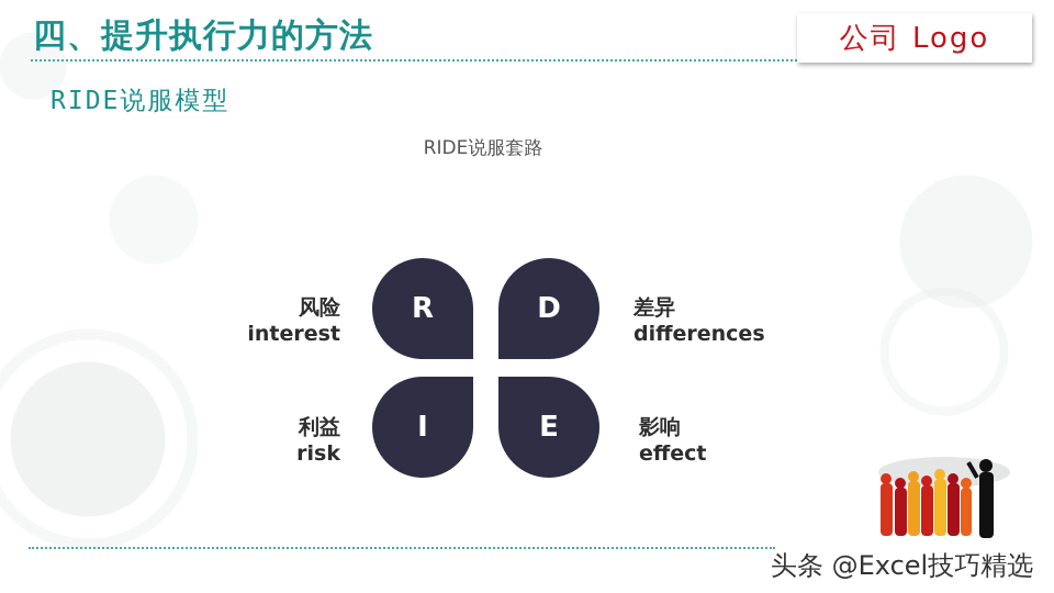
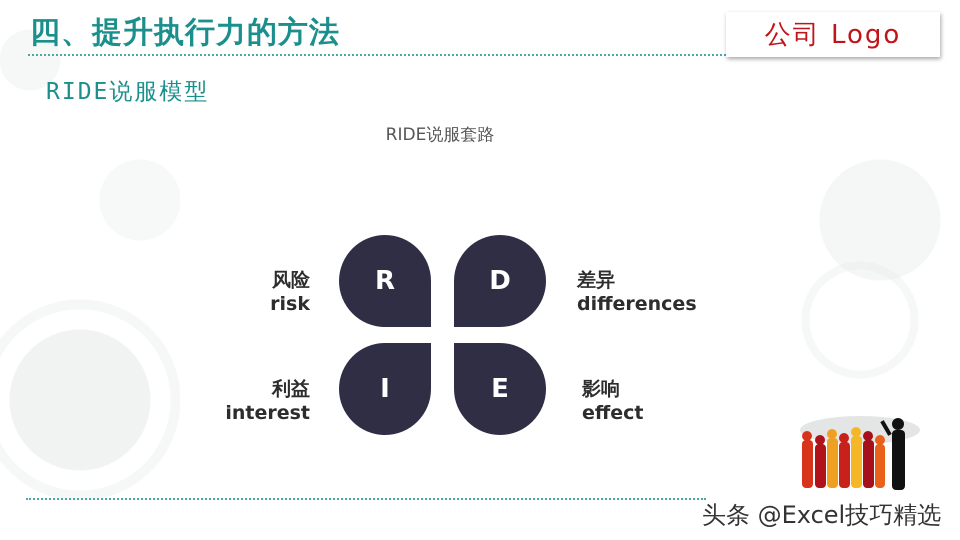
  四、提升执行力的方法
  RIDE说服模型
  公司 Logo
  RIDE说服套路
  R
  D
  I
  E
  风险
- interest
+ risk
  差异
  differences
  利益
- risk
+ interest
  影响
  effect
  头条 @Excel技巧精选
